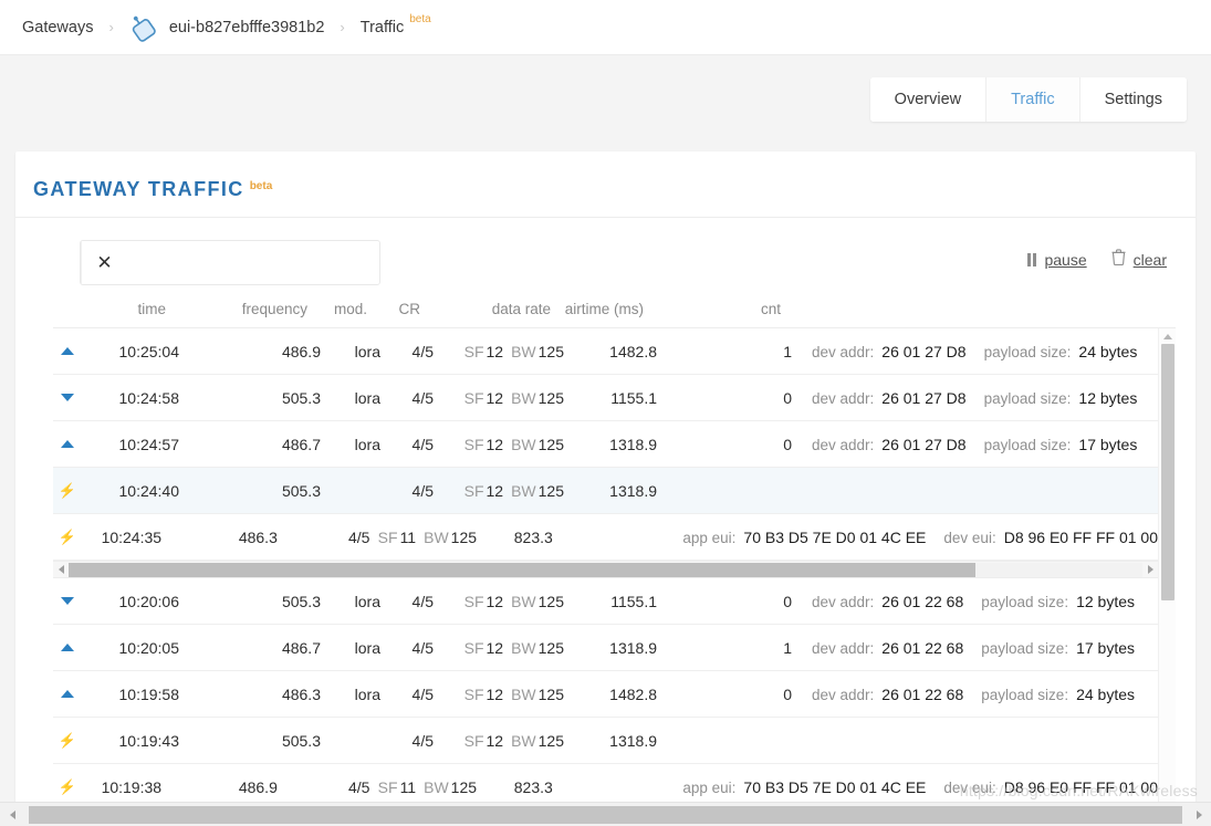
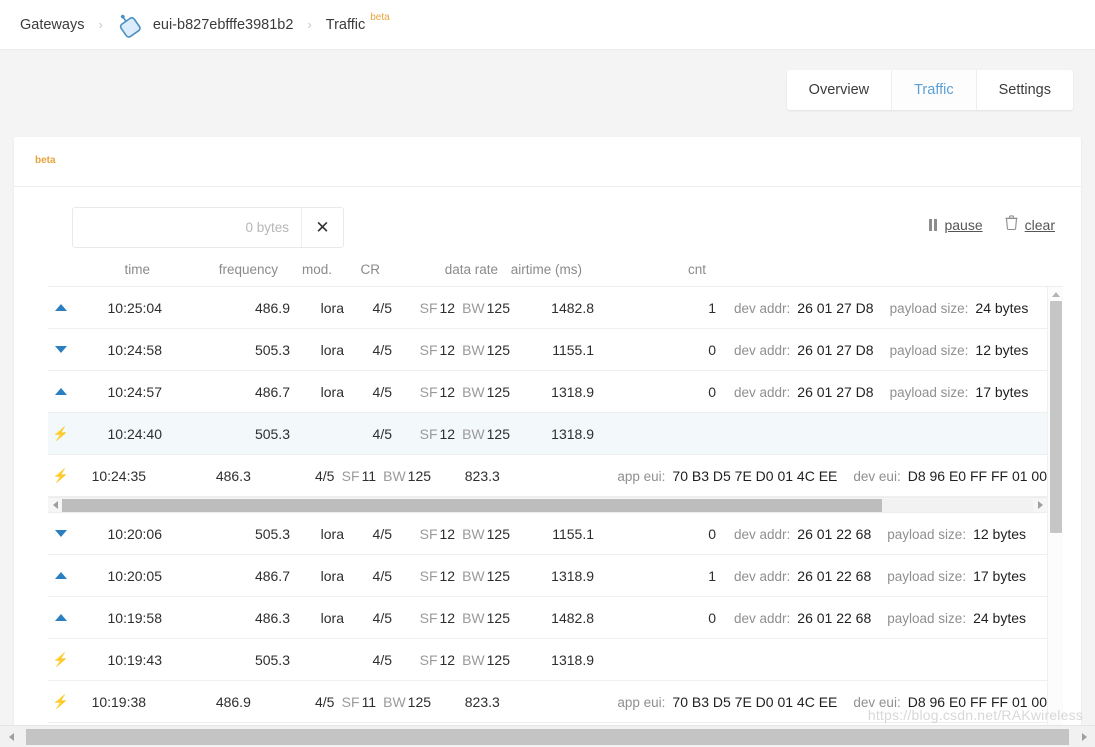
  Gateways
  ›
  eui-b827ebfffe3981b2
  ›
  Traffic
  beta
  Overview
  Traffic
  Settings
- GATEWAY TRAFFIC
  beta
+ 0 bytes
  ✕
  pause
  clear
  time
  frequency
  mod.
  CR
  data rate
  airtime (ms)
  cnt
  10:25:04
  486.9
  lora
  4/5
  SF 12 BW 125
  1482.8
  1
  dev addr: 26 01 27 D8
  payload size: 24 bytes
  10:24:58
  505.3
  lora
  4/5
  SF 12 BW 125
  1155.1
  0
  dev addr: 26 01 27 D8
  payload size: 12 bytes
  10:24:57
  486.7
  lora
  4/5
  SF 12 BW 125
  1318.9
  0
  dev addr: 26 01 27 D8
  payload size: 17 bytes
  ⚡
  10:24:40
  505.3
  4/5
  SF 12 BW 125
  1318.9
  ⚡
  10:24:35
  486.3
  4/5
  SF 11 BW 125
  823.3
  app eui: 70 B3 D5 7E D0 01 4C EE
  dev eui: D8 96 E0 FF FF 01 00
  10:20:06
  505.3
  lora
  4/5
  SF 12 BW 125
  1155.1
  0
  dev addr: 26 01 22 68
  payload size: 12 bytes
  10:20:05
  486.7
  lora
  4/5
  SF 12 BW 125
  1318.9
  1
  dev addr: 26 01 22 68
  payload size: 17 bytes
  10:19:58
  486.3
  lora
  4/5
  SF 12 BW 125
  1482.8
  0
  dev addr: 26 01 22 68
  payload size: 24 bytes
  ⚡
  10:19:43
  505.3
  4/5
  SF 12 BW 125
  1318.9
  ⚡
  10:19:38
  486.9
  4/5
  SF 11 BW 125
  823.3
  app eui: 70 B3 D5 7E D0 01 4C EE
  dev eui: D8 96 E0 FF FF 01 00
  https://blog.csdn.net/RAKwireless
